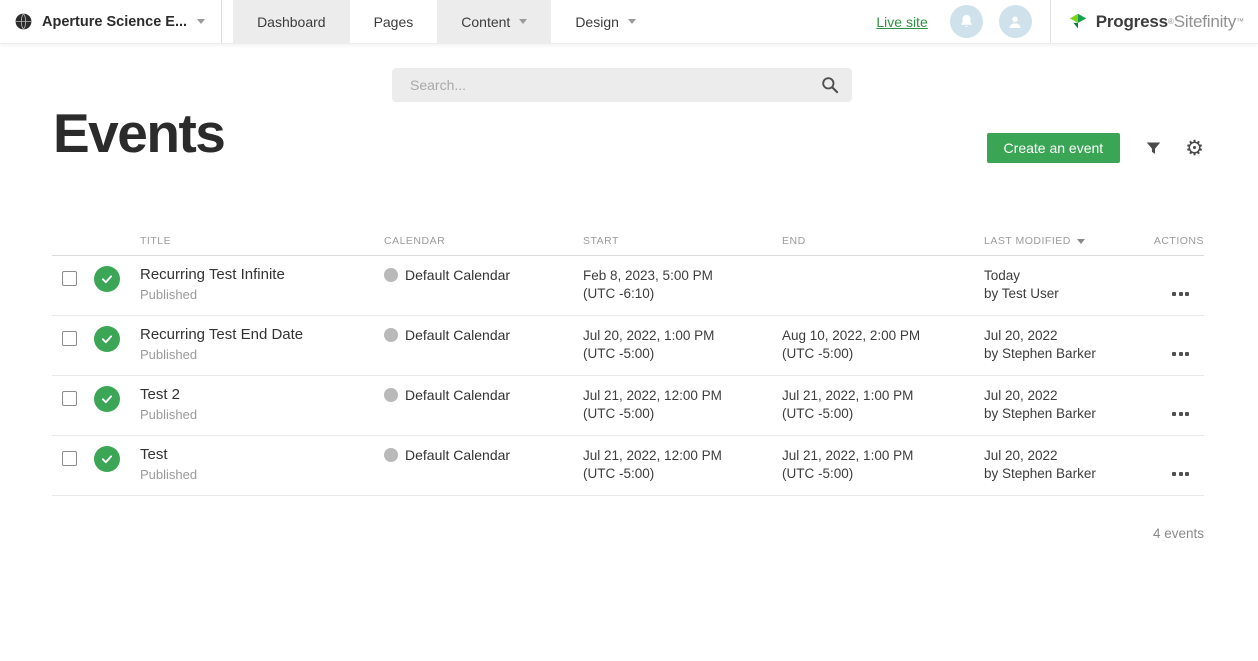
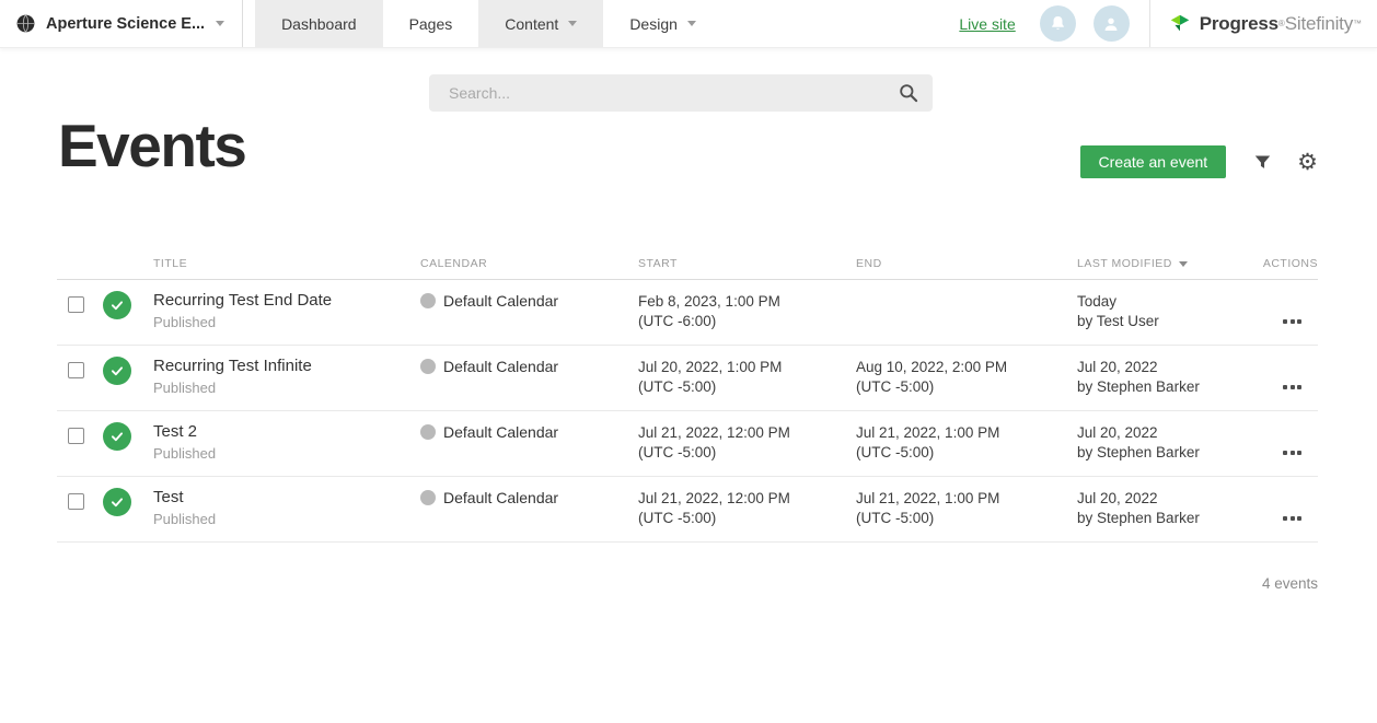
  Aperture Science E...
  Dashboard
  Pages
  Content
  Design
  Live site
  Progress
  ®
  Sitefinity
  ™
  Search...
  Events
  Create an event
  ⚙
  TITLE
  CALENDAR
  START
  END
  LAST MODIFIED
  ACTIONS
- Recurring Test Infinite
+ Recurring Test End Date
  Published
  Default Calendar
- Feb 8, 2023, 5:00 PM
+ Feb 8, 2023, 1:00 PM
- (UTC -6:10)
+ (UTC -6:00)
  Today
  by Test User
- Recurring Test End Date
+ Recurring Test Infinite
  Published
  Default Calendar
  Jul 20, 2022, 1:00 PM
  (UTC -5:00)
  Aug 10, 2022, 2:00 PM
  (UTC -5:00)
  Jul 20, 2022
  by Stephen Barker
  Test 2
  Published
  Default Calendar
  Jul 21, 2022, 12:00 PM
  (UTC -5:00)
  Jul 21, 2022, 1:00 PM
  (UTC -5:00)
  Jul 20, 2022
  by Stephen Barker
  Test
  Published
  Default Calendar
  Jul 21, 2022, 12:00 PM
  (UTC -5:00)
  Jul 21, 2022, 1:00 PM
  (UTC -5:00)
  Jul 20, 2022
  by Stephen Barker
  4 events
